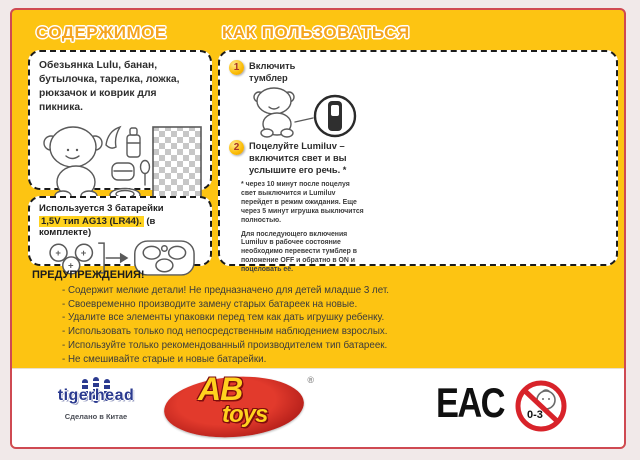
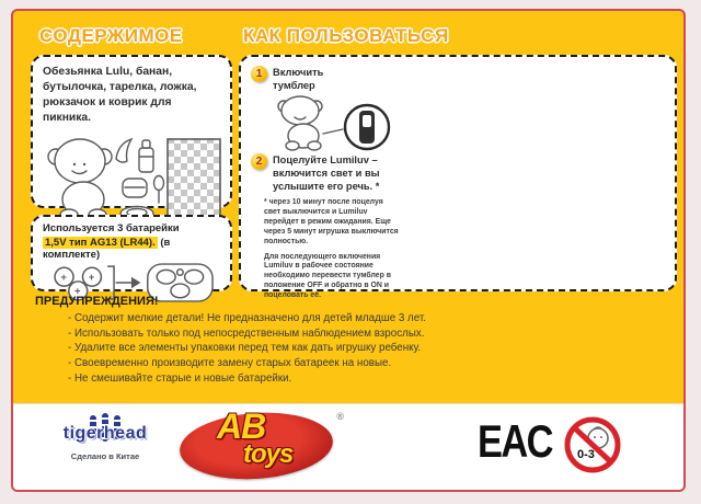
  СОДЕРЖИМОЕ
  КАК ПОЛЬЗОВАТЬСЯ
  Обезьянка Lulu, банан, бутылочка, тарелка, ложка, рюкзачок и коврик для пикника.
  Используется 3 батарейки
  1,5V тип AG13 (LR44). (в комплекте)
  +
  +
  +
  1
  Включить тумблер
  2
  Поцелуйте Lumiluv – включится свет и вы услышите его речь. *
  ПРЕДУПРЕЖДЕНИЯ!
  - Содержит мелкие детали! Не предназначено для детей младше 3 лет.
- - Своевременно производите замену старых батареек на новые.
+ - Использовать только под непосредственным наблюдением взрослых.
  - Удалите все элементы упаковки перед тем как дать игрушку ребенку.
- - Использовать только под непосредственным наблюдением взрослых.
+ - Своевременно производите замену старых батареек на новые.
- - Используйте только рекомендованный производителем тип батареек.
  - Не смешивайте старые и новые батарейки.
  tigerhead
  Сделано в Китае
  AB
  toys
  ®
  EAC
  0-3
